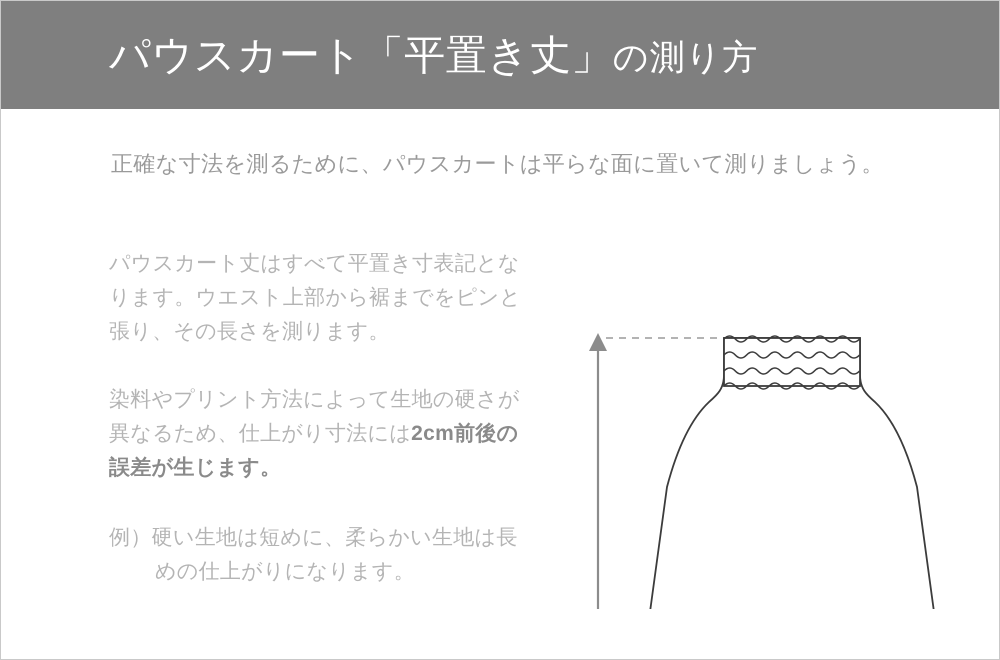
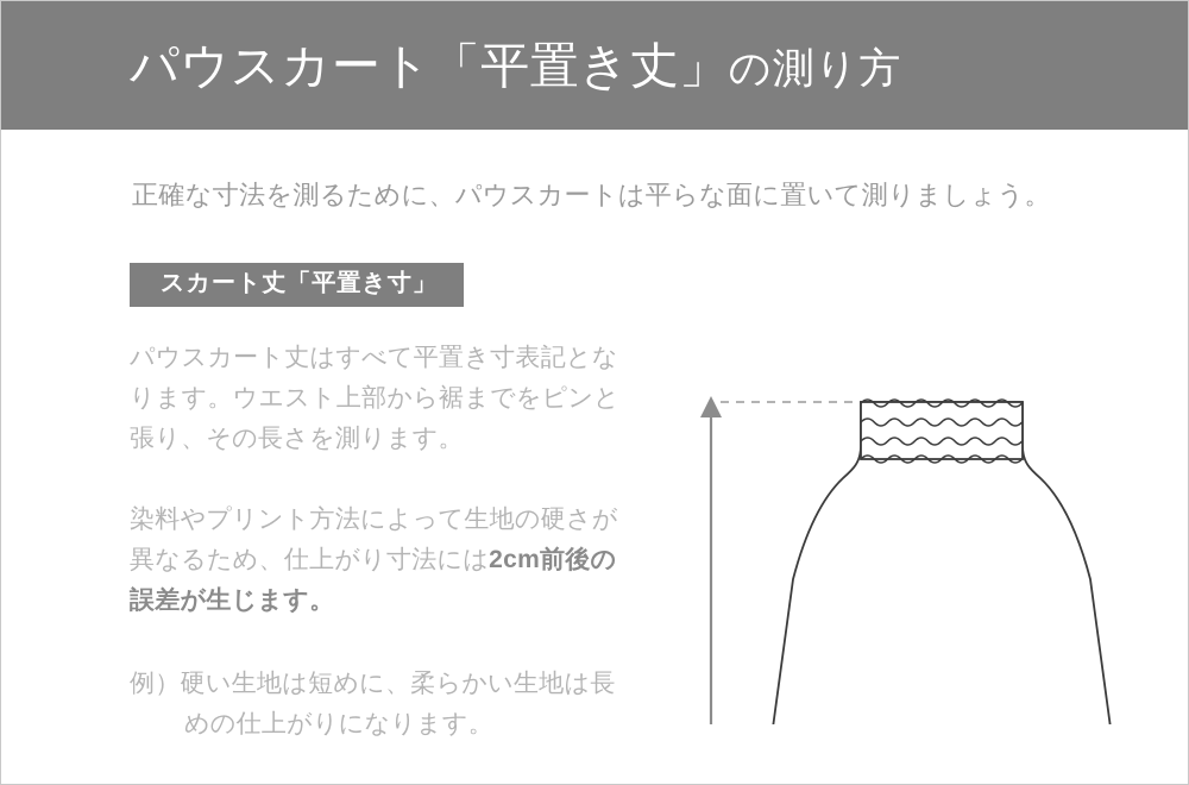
  パウスカート「平置き丈」の測り方
  正確な寸法を測るために、パウスカートは平らな面に置いて測りましょう。
+ スカート丈「平置き寸」
  パウスカート丈はすべて平置き寸表記となります。ウエスト上部から裾までをピンと張り、その長さを測ります。
  染料やプリント方法によって生地の硬さが異なるため、仕上がり寸法には2cm前後の誤差が生じます。
  例）硬い生地は短めに、柔らかい生地は長めの仕上がりになります。
